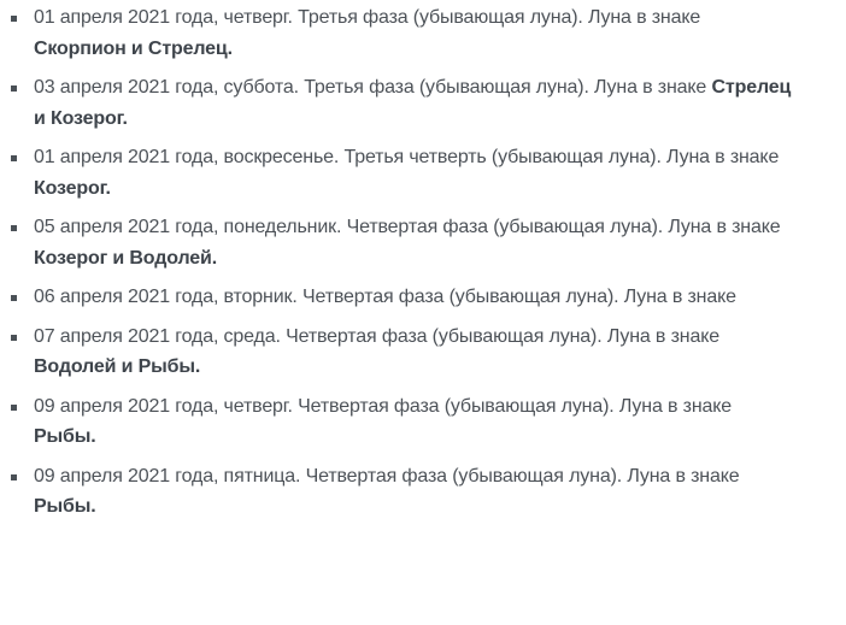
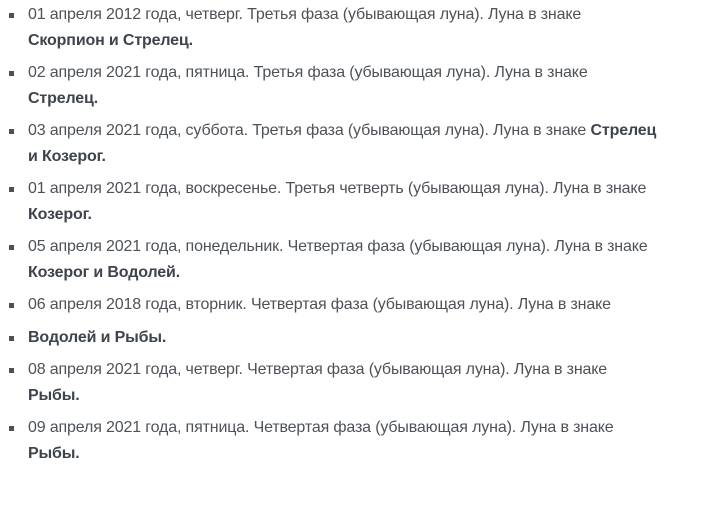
- 01 апреля 2021 года, четверг. Третья фаза (убывающая луна). Луна в знаке
+ 01 апреля 2012 года, четверг. Третья фаза (убывающая луна). Луна в знаке
  Скорпион и Стрелец.
+ 02 апреля 2021 года, пятница. Третья фаза (убывающая луна). Луна в знаке
+ Стрелец.
  03 апреля 2021 года, суббота. Третья фаза (убывающая луна). Луна в знаке Стрелец
  и Козерог.
  01 апреля 2021 года, воскресенье. Третья четверть (убывающая луна). Луна в знаке
  Козерог.
  05 апреля 2021 года, понедельник. Четвертая фаза (убывающая луна). Луна в знаке
  Козерог и Водолей.
- 06 апреля 2021 года, вторник. Четвертая фаза (убывающая луна). Луна в знаке
+ 06 апреля 2018 года, вторник. Четвертая фаза (убывающая луна). Луна в знаке
- 07 апреля 2021 года, среда. Четвертая фаза (убывающая луна). Луна в знаке
  Водолей и Рыбы.
- 09 апреля 2021 года, четверг. Четвертая фаза (убывающая луна). Луна в знаке
+ 08 апреля 2021 года, четверг. Четвертая фаза (убывающая луна). Луна в знаке
  Рыбы.
  09 апреля 2021 года, пятница. Четвертая фаза (убывающая луна). Луна в знаке
  Рыбы.
